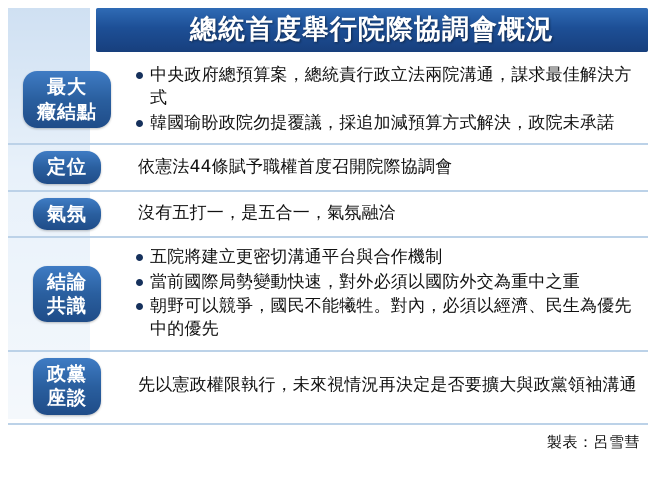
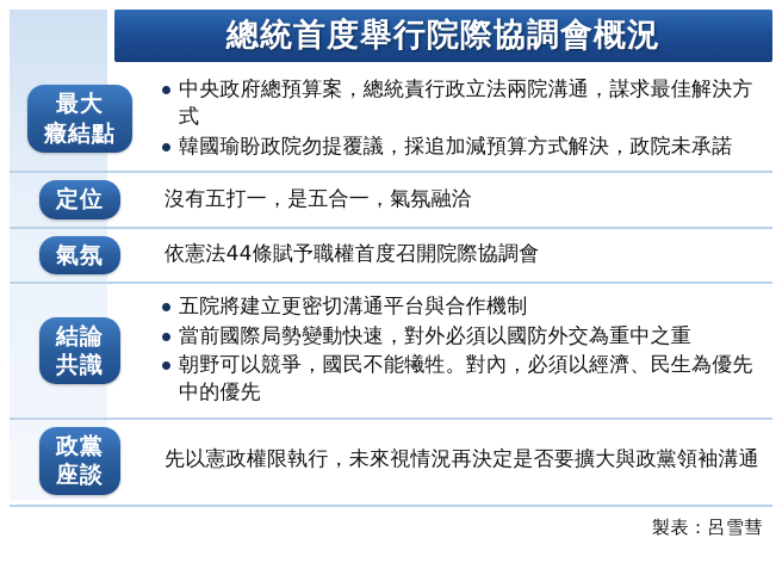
  總統首度舉行院際協調會概況
  最大
  癥結點
  中央政府總預算案，總統責行政立法兩院溝通，謀求最佳解決方式
  韓國瑜盼政院勿提覆議，採追加減預算方式解決，政院未承諾
  定位
- 依憲法44條賦予職權首度召開院際協調會
+ 沒有五打一，是五合一，氣氛融洽
  氣氛
- 沒有五打一，是五合一，氣氛融洽
+ 依憲法44條賦予職權首度召開院際協調會
  結論
  共識
  五院將建立更密切溝通平台與合作機制
  當前國際局勢變動快速，對外必須以國防外交為重中之重
  朝野可以競爭，國民不能犧牲。對內，必須以經濟、民生為優先中的優先
  政黨
  座談
  先以憲政權限執行，未來視情況再決定是否要擴大與政黨領袖溝通
  製表：呂雪彗
